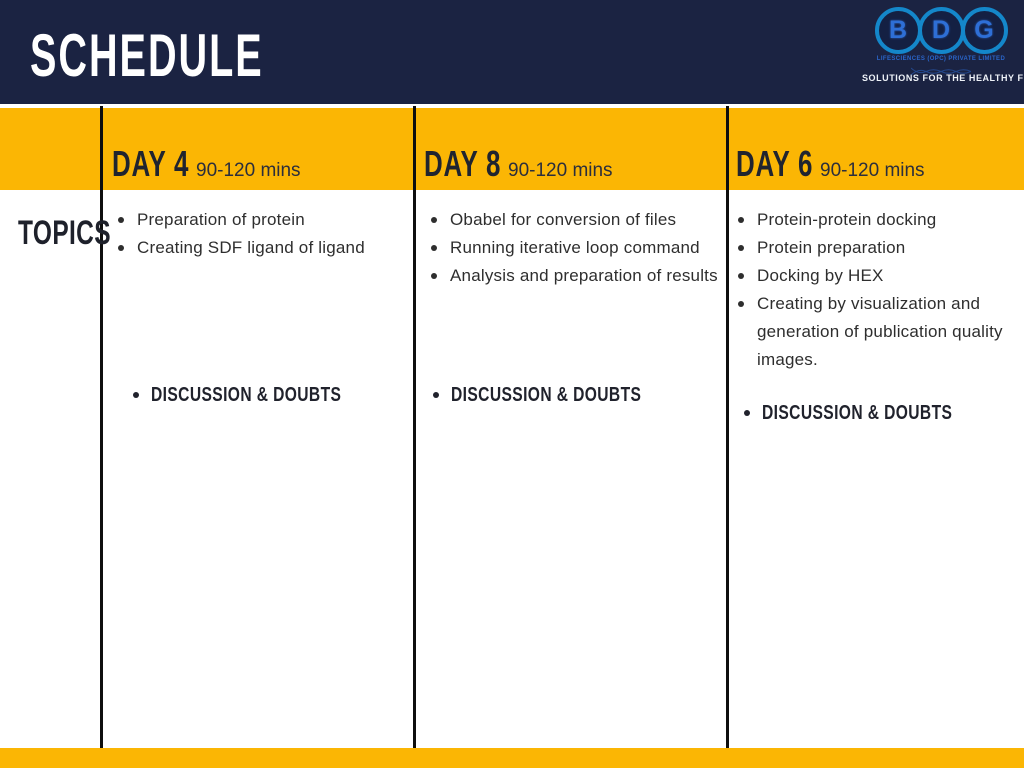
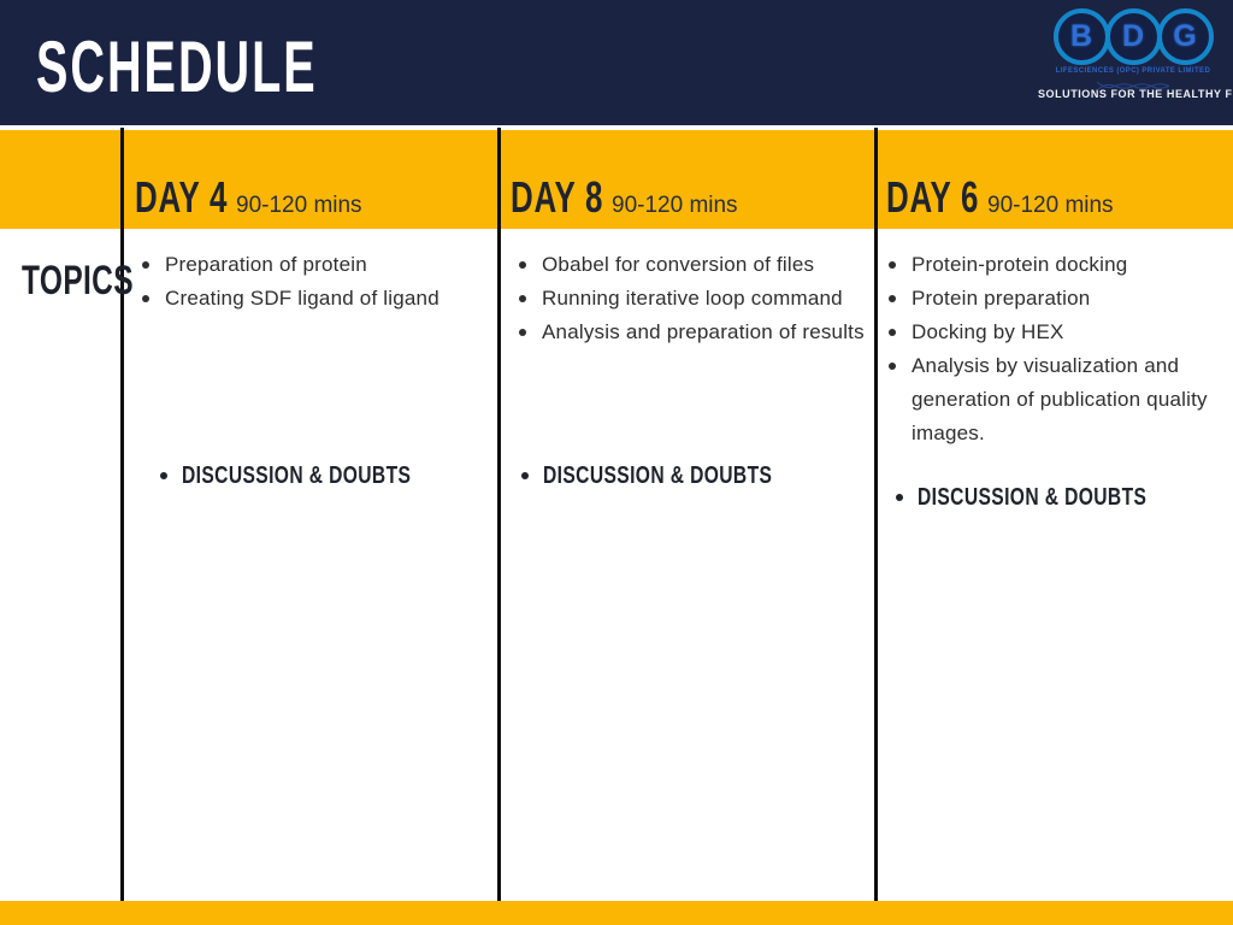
  SCHEDULE
  B
  D
  G
  SOLUTIONS FOR THE HEALTHY F
  DAY 4
  90-120 mins
  DAY 8
  90-120 mins
  DAY 6
  90-120 mins
  TOPICS
  Preparation of protein
  Creating SDF ligand of ligand
  Obabel for conversion of files
  Running iterative loop command
  Analysis and preparation of results
  Protein-protein docking
  Protein preparation
  Docking by HEX
- Creating by visualization and generation of publication quality images.
+ Analysis by visualization and generation of publication quality images.
  DISCUSSION & DOUBTS
  DISCUSSION & DOUBTS
  DISCUSSION & DOUBTS
